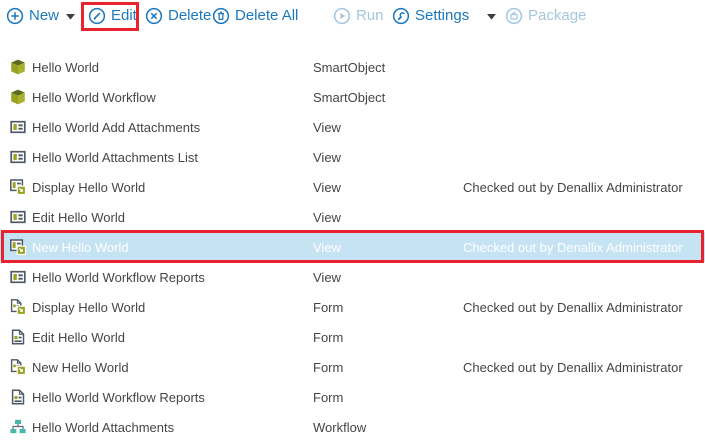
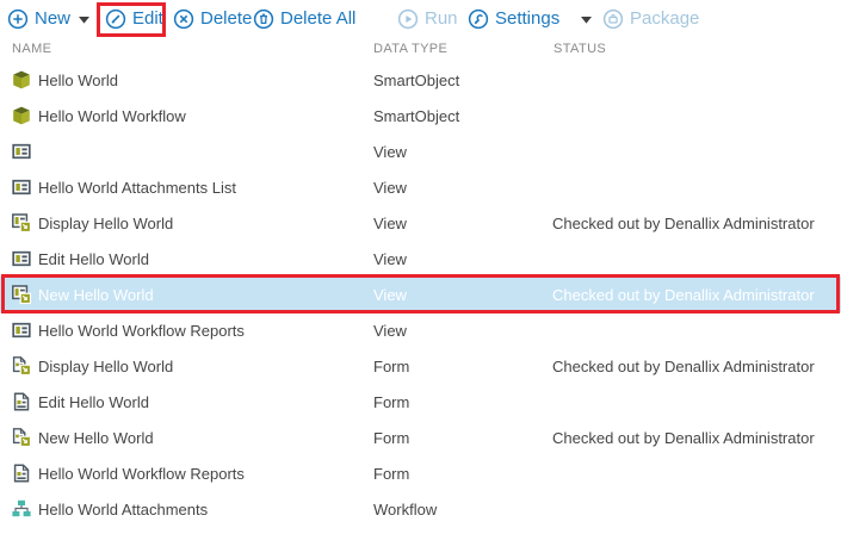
  New
  Edit
  Delete
  Delete All
  Run
  Settings
  Package
+ NAME
+ DATA TYPE
+ STATUS
  Hello World
  SmartObject
  Hello World Workflow
  SmartObject
- Hello World Add Attachments
  View
  Hello World Attachments List
  View
  Display Hello World
  View
  Checked out by Denallix Administrator
  Edit Hello World
  View
  New Hello World
  View
  Checked out by Denallix Administrator
  Hello World Workflow Reports
  View
  Display Hello World
  Form
  Checked out by Denallix Administrator
  Edit Hello World
  Form
  New Hello World
  Form
  Checked out by Denallix Administrator
  Hello World Workflow Reports
  Form
  Hello World Attachments
  Workflow
